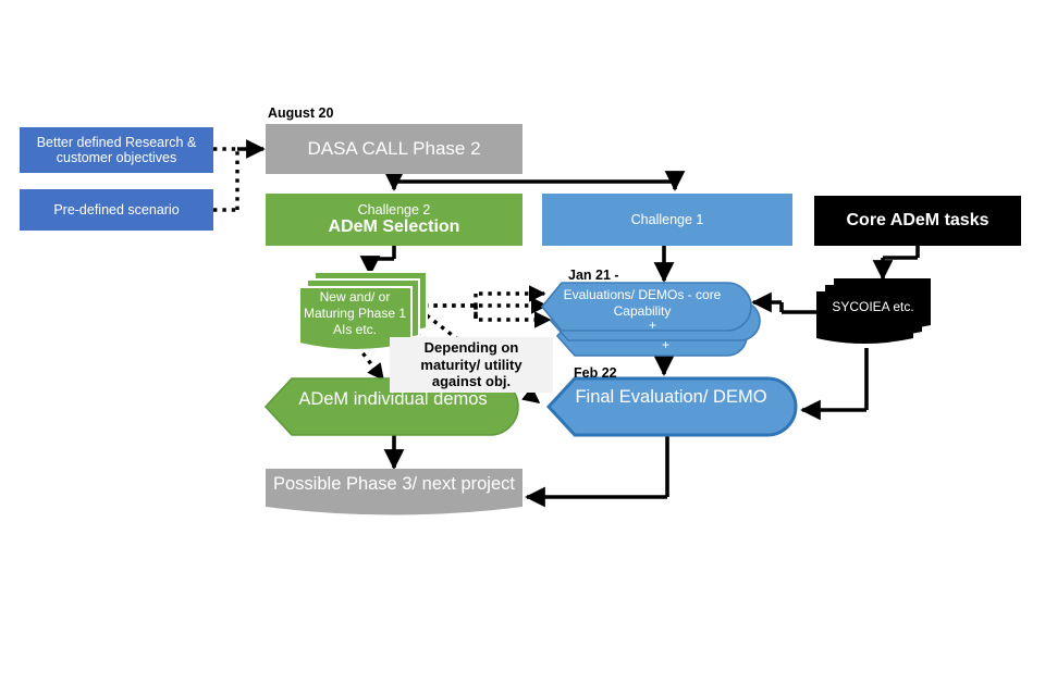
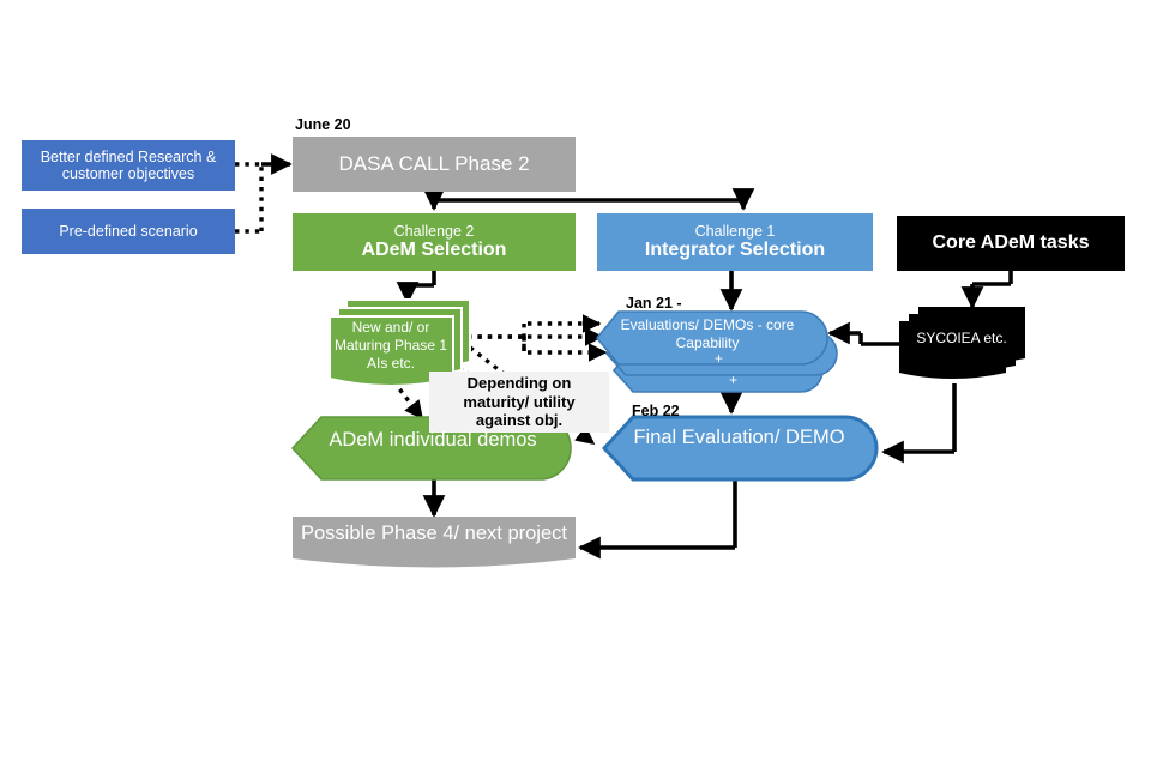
  Better defined Research & customer objectives
  Pre-defined scenario
- August 20
+ June 20
  DASA CALL Phase 2
  Challenge 2
  ADeM Selection
  Challenge 1
+ Integrator Selection
  Core ADeM tasks
  New and/ or Maturing Phase 1 AIs etc.
  Jan 21 -
  Evaluations/ DEMOs - core Capability
  +
  +
  SYCOIEA etc.
  Depending on maturity/ utility against obj.
  ADeM individual demos
  Feb 22
  Final Evaluation/ DEMO
- Possible Phase 3/ next project
+ Possible Phase 4/ next project
